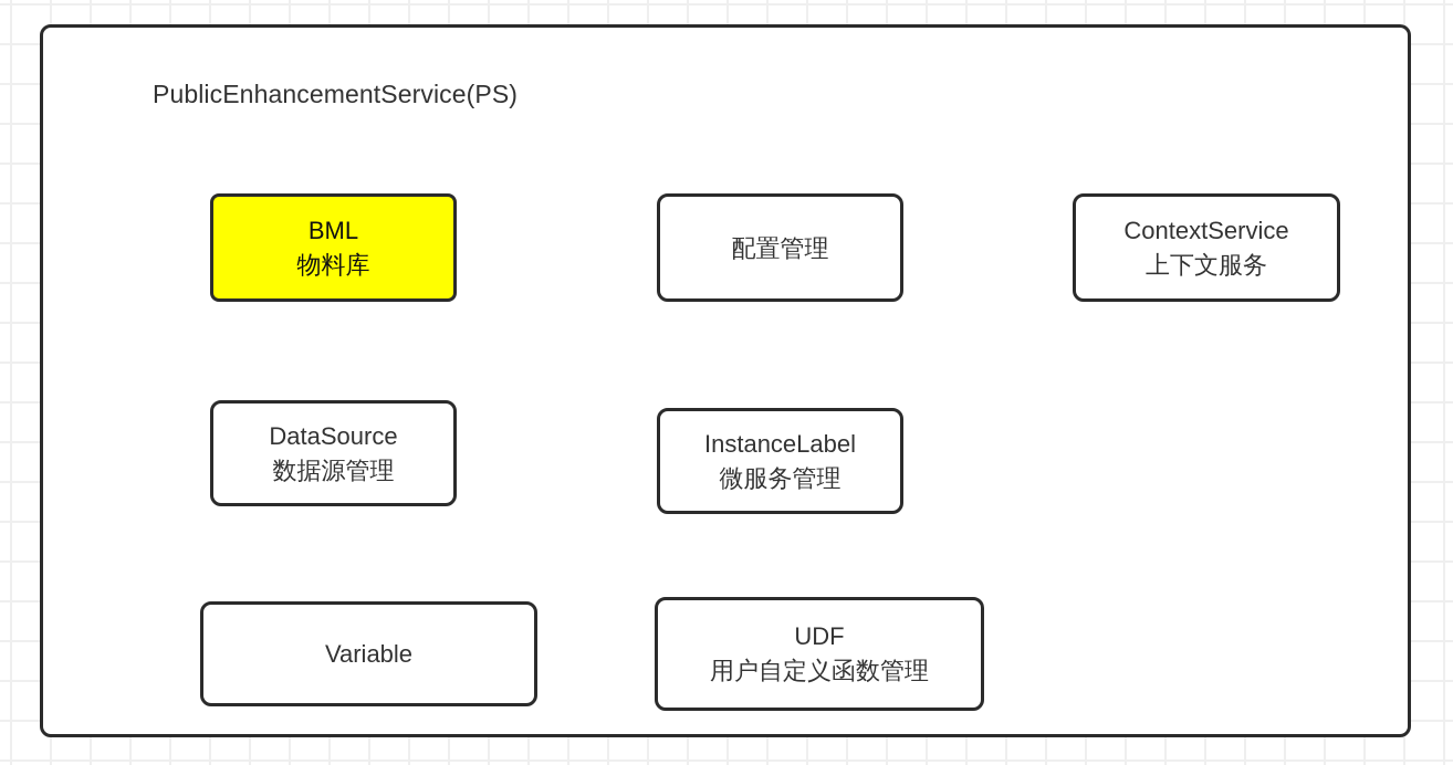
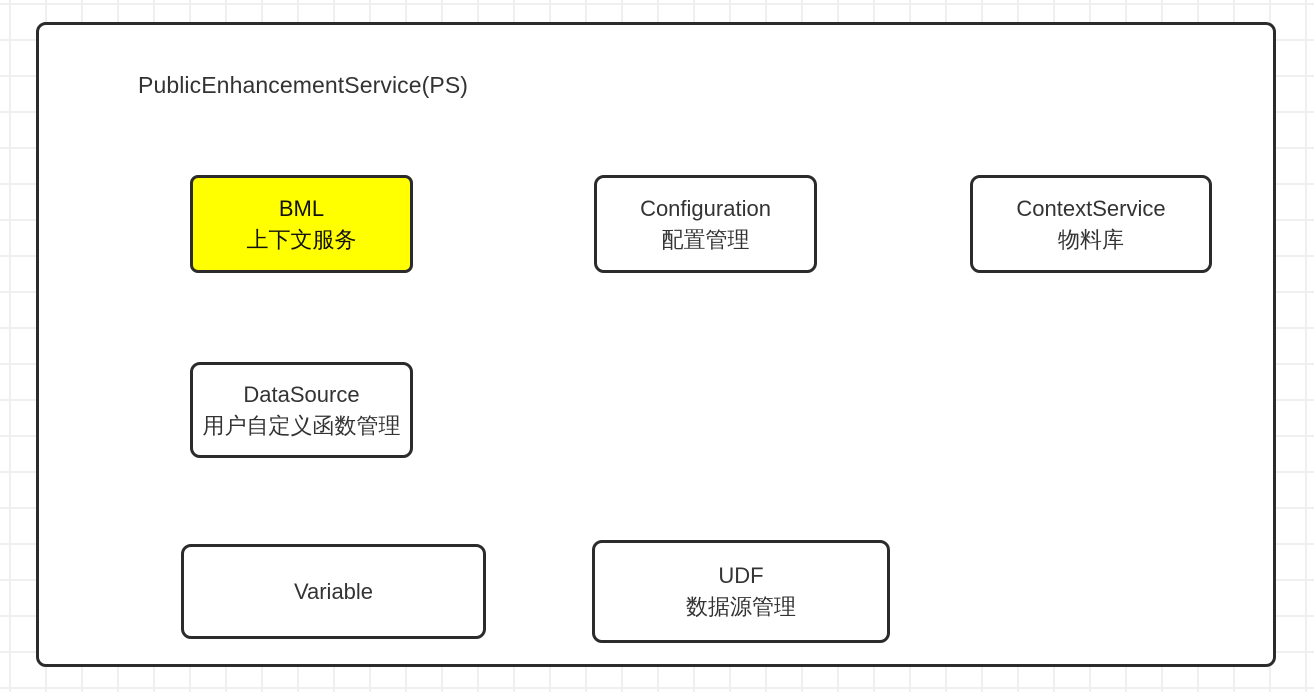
  PublicEnhancementService(PS)
  BML
- 物料库
+ 上下文服务
+ Configuration
  配置管理
  ContextService
- 上下文服务
+ 物料库
  DataSource
- 数据源管理
+ 用户自定义函数管理
- InstanceLabel
- 微服务管理
  Variable
  UDF
- 用户自定义函数管理
+ 数据源管理
